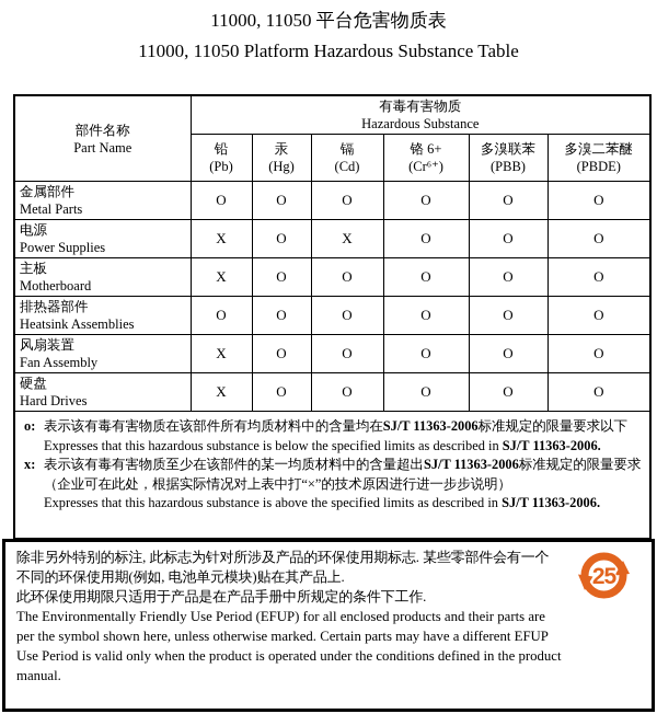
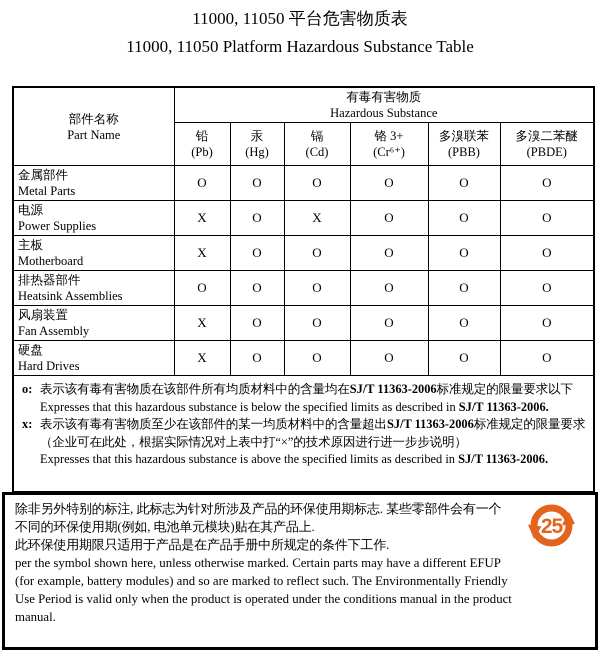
  11000, 11050 平台危害物质表
  11000, 11050 Platform Hazardous Substance Table
  部件名称 Part Name	有毒有害物质 Hazardous Substance
- 铅(Pb)	汞(Hg)	镉(Cd)	铬 6+(Cr⁶⁺)	多溴联苯(PBB)	多溴二苯醚(PBDE)
+ 铅(Pb)	汞(Hg)	镉(Cd)	铬 3+(Cr⁶⁺)	多溴联苯(PBB)	多溴二苯醚(PBDE)
  金属部件Metal Parts	O	O	O	O	O	O
  电源Power Supplies	X	O	X	O	O	O
  主板Motherboard	X	O	O	O	O	O
  排热器部件Heatsink Assemblies	O	O	O	O	O	O
  风扇装置Fan Assembly	X	O	O	O	O	O
  硬盘Hard Drives	X	O	O	O	O	O
  o: 表示该有毒有害物质在该部件所有均质材料中的含量均在SJ/T 11363-2006标准规定的限量要求以下Expresses that this hazardous substance is below the specified limits as described in SJ/T 11363-2006.x: 表示该有毒有害物质至少在该部件的某一均质材料中的含量超出SJ/T 11363-2006标准规定的限量要求（企业可在此处，根据实际情况对上表中打“×”的技术原因进行进一步步说明）Expresses that this hazardous substance is above the specified limits as described in SJ/T 11363-2006.
  除非另外特别的标注, 此标志为针对所涉及产品的环保使用期标志. 某些零部件会有一个
  不同的环保使用期(例如, 电池单元模块)贴在其产品上.
  此环保使用期限只适用于产品是在产品手册中所规定的条件下工作.
- The Environmentally Friendly Use Period (EFUP) for all enclosed products and their parts are
  per the symbol shown here, unless otherwise marked. Certain parts may have a different EFUP
+ (for example, battery modules) and so are marked to reflect such. The Environmentally Friendly
- Use Period is valid only when the product is operated under the conditions defined in the product
+ Use Period is valid only when the product is operated under the conditions manual in the product
  manual.
  25
